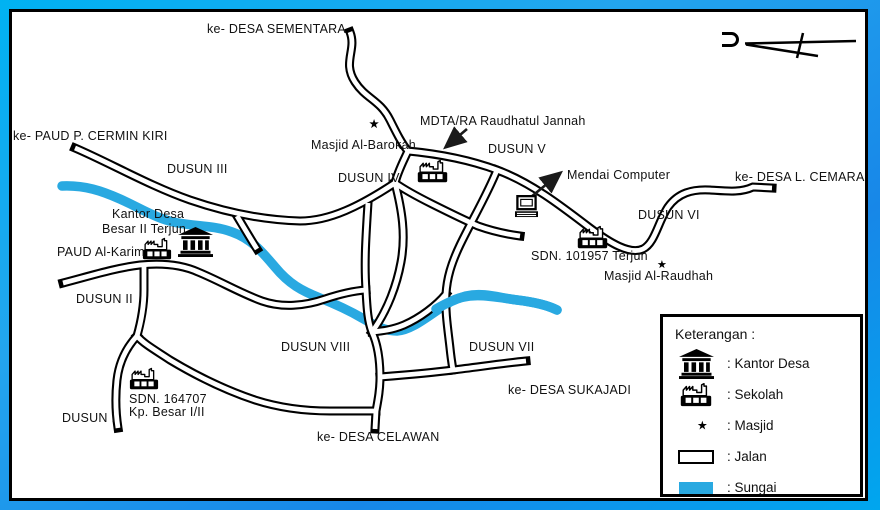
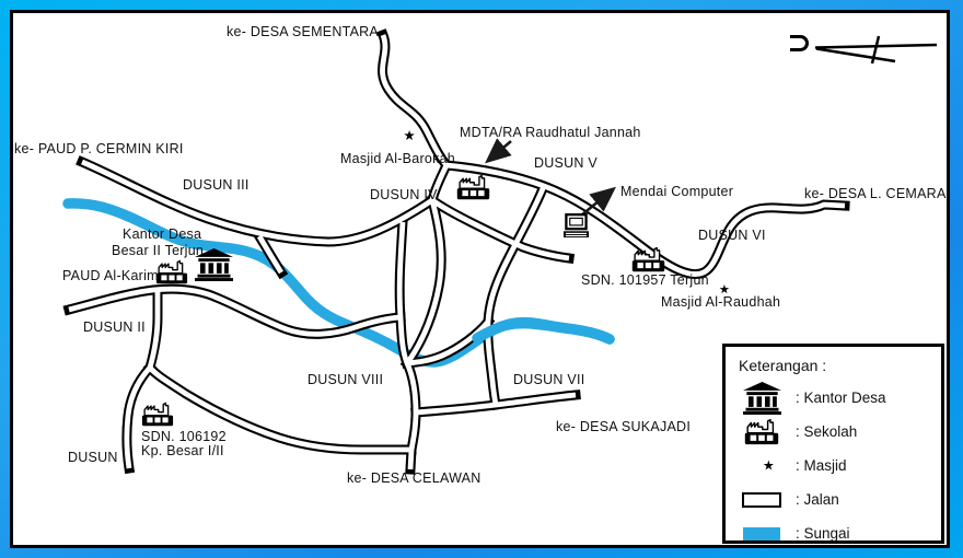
  ke- DESA SEMENTARA
  ke- PAUD P. CERMIN KIRI
  DUSUN III
  Masjid Al-Barokah
  MDTA/RA Raudhatul Jannah
  DUSUN V
  DUSUN IV
  Mendai Computer
  ke- DESA L. CEMARA
  DUSUN VI
  SDN. 101957 Terjun
  Masjid Al-Raudhah
  Kantor Desa
  Besar II Terjun
  PAUD Al-Karim
  DUSUN II
- SDN. 164707
+ SDN. 106192
  Kp. Besar I/II
  DUSUN I
  DUSUN VIII
  DUSUN VII
  ke- DESA SUKAJADI
  ke- DESA CELAWAN
  Keterangan :
  : Kantor Desa
  : Sekolah
  : Masjid
  : Jalan
  : Sungai
